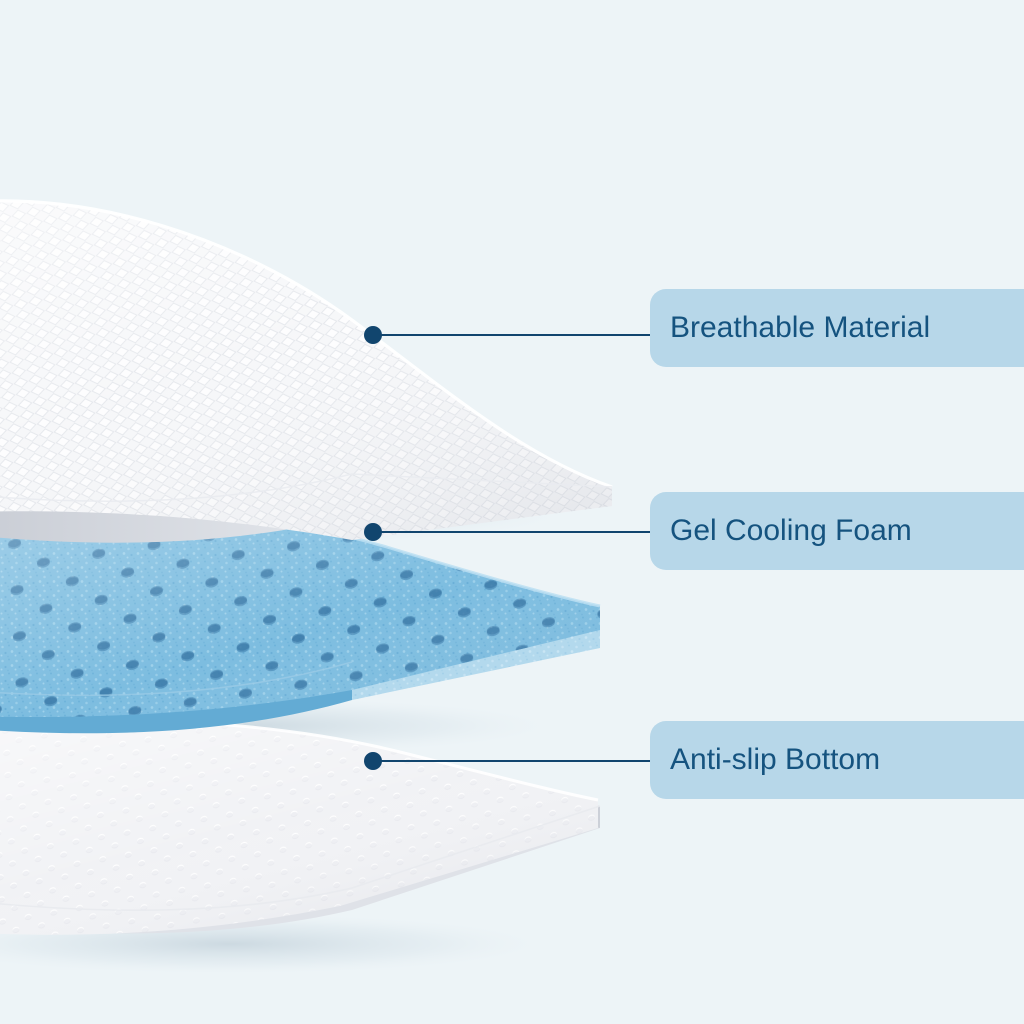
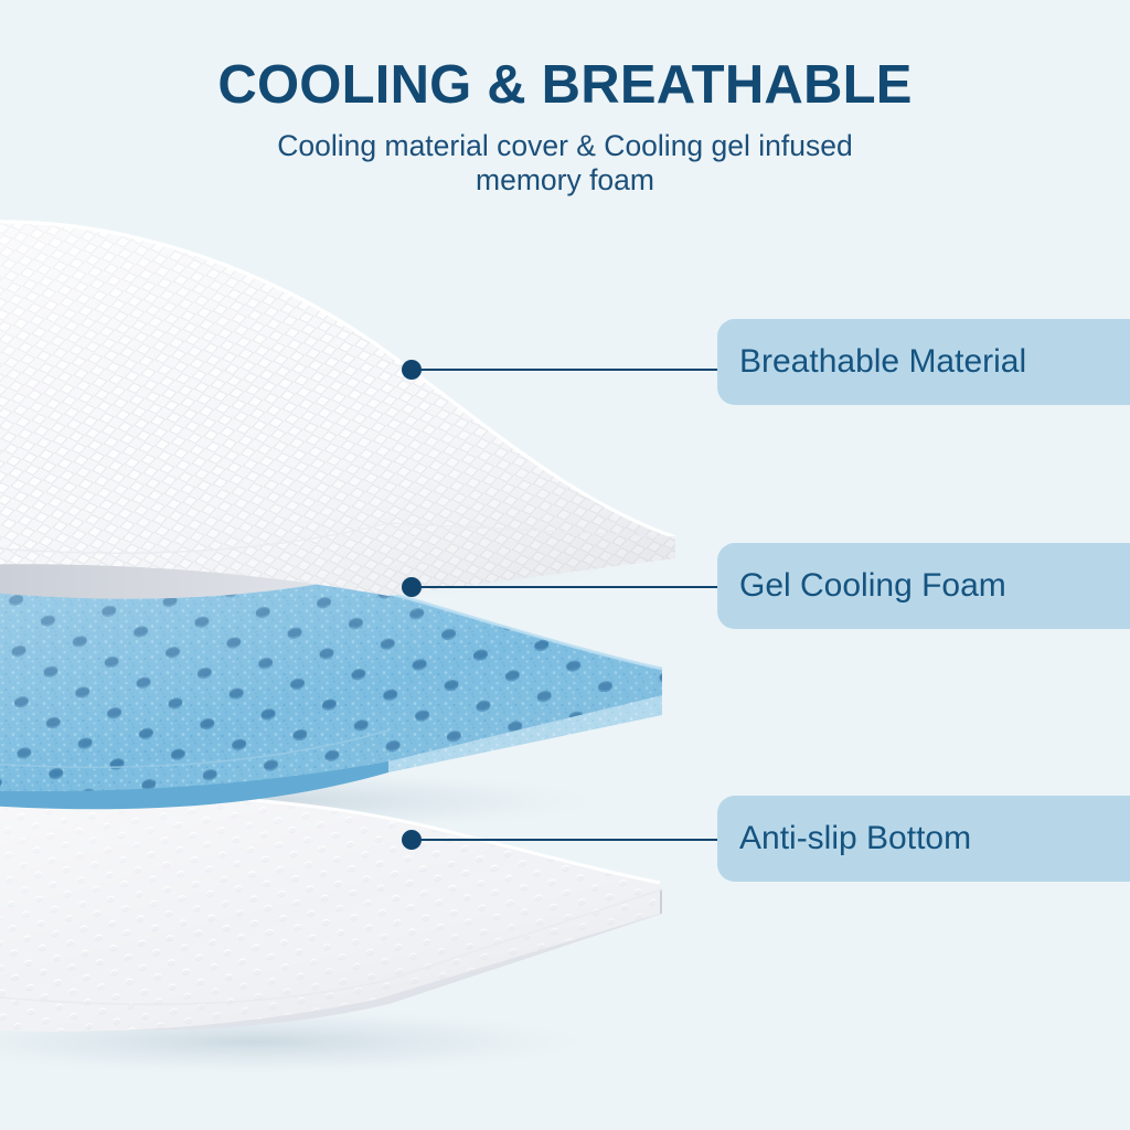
+ COOLING & BREATHABLE
+ Cooling material cover & Cooling gel infused
+ memory foam
  Breathable Material
  Gel Cooling Foam
  Anti-slip Bottom
